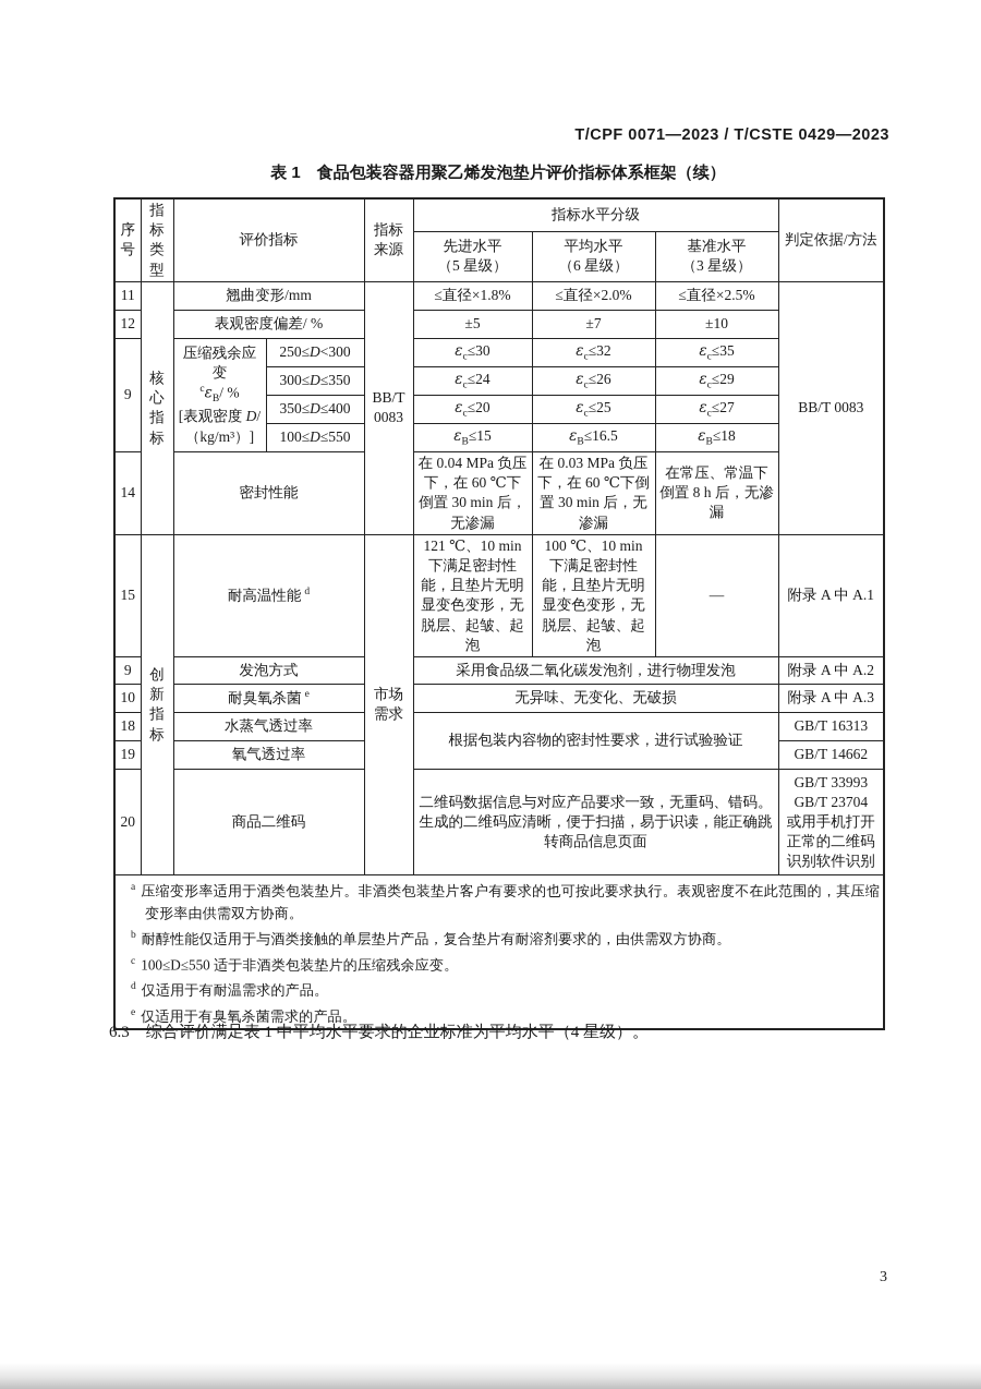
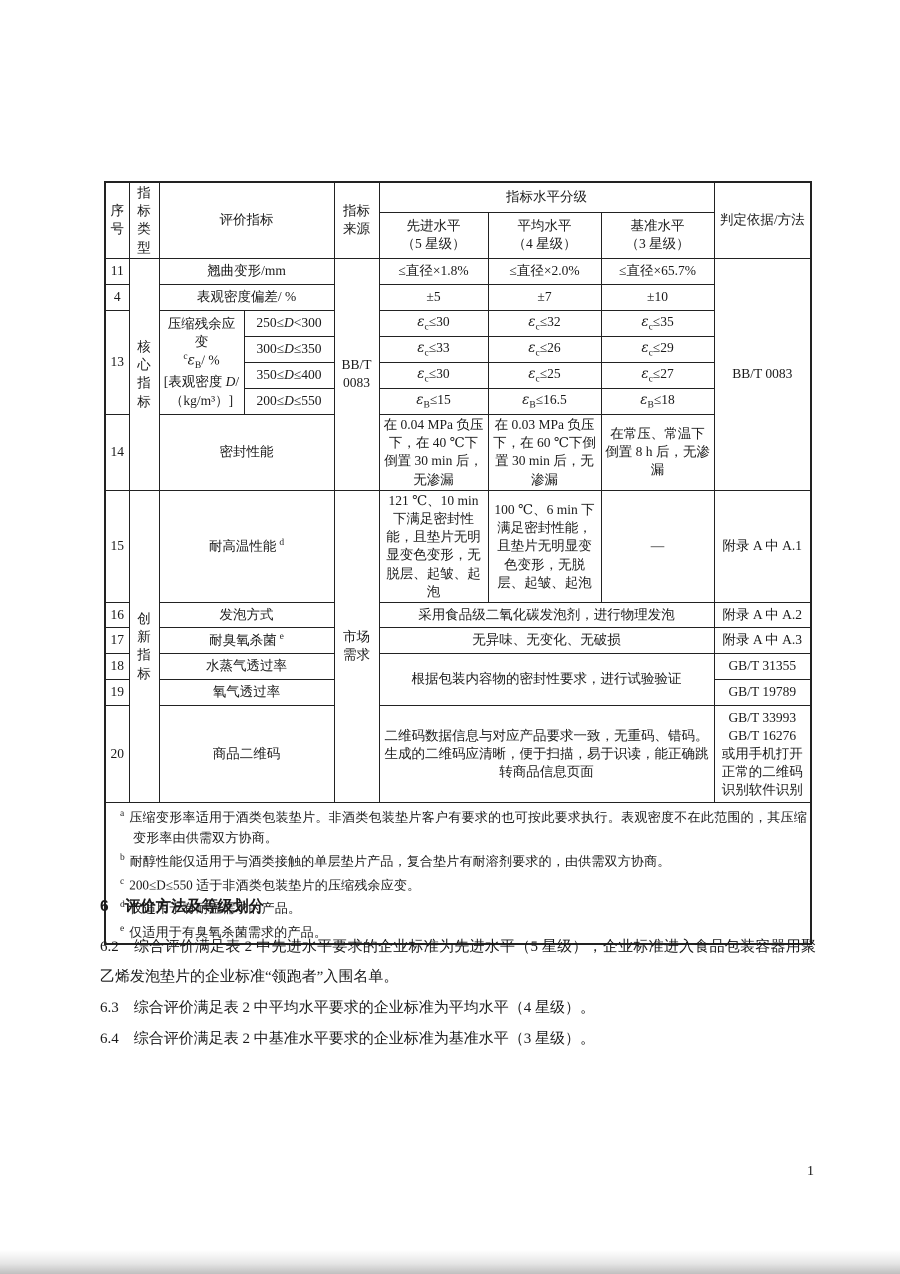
- T/CPF 0071—2023 / T/CSTE 0429—2023
- 表 1 食品包装容器用聚乙烯发泡垫片评价指标体系框架（续）
  序号	指标类型	评价指标	指标来源	指标水平分级	判定依据/方法
- 先进水平（5 星级）	平均水平（6 星级）	基准水平（3 星级）
+ 先进水平（5 星级）	平均水平（4 星级）	基准水平（3 星级）
- 11	核心指标	翘曲变形/mm	BB/T 0083	≤直径×1.8%	≤直径×2.0%	≤直径×2.5%	BB/T 0083
+ 11	核心指标	翘曲变形/mm	BB/T 0083	≤直径×1.8%	≤直径×2.0%	≤直径×65.7%	BB/T 0083
- 12	表观密度偏差/ %	±5	±7	±10
+ 4	表观密度偏差/ %	±5	±7	±10
- 9	压缩残余应变 cεB/ % [表观密度 D/ （kg/m³）]	250≤D<300	εc≤30	εc≤32	εc≤35
+ 13	压缩残余应变 cεB/ % [表观密度 D/ （kg/m³）]	250≤D<300	εc≤30	εc≤32	εc≤35
- 300≤D≤350	εc≤24	εc≤26	εc≤29
+ 300≤D≤350	εc≤33	εc≤26	εc≤29
- 350≤D≤400	εc≤20	εc≤25	εc≤27
+ 350≤D≤400	εc≤30	εc≤25	εc≤27
- 100≤D≤550	εB≤15	εB≤16.5	εB≤18
+ 200≤D≤550	εB≤15	εB≤16.5	εB≤18
- 14	密封性能	在 0.04 MPa 负压下，在 60 ℃下倒置 30 min 后，无渗漏	在 0.03 MPa 负压下，在 60 ℃下倒置 30 min 后，无渗漏	在常压、常温下倒置 8 h 后，无渗漏
+ 14	密封性能	在 0.04 MPa 负压下，在 40 ℃下倒置 30 min 后，无渗漏	在 0.03 MPa 负压下，在 60 ℃下倒置 30 min 后，无渗漏	在常压、常温下倒置 8 h 后，无渗漏
- 15	创新指标	耐高温性能 d	市场需求	121 ℃、10 min 下满足密封性能，且垫片无明显变色变形，无脱层、起皱、起泡	100 ℃、10 min 下满足密封性能，且垫片无明显变色变形，无脱层、起皱、起泡	—	附录 A 中 A.1
+ 15	创新指标	耐高温性能 d	市场需求	121 ℃、10 min 下满足密封性能，且垫片无明显变色变形，无脱层、起皱、起泡	100 ℃、6 min 下满足密封性能，且垫片无明显变色变形，无脱层、起皱、起泡	—	附录 A 中 A.1
- 9	发泡方式	采用食品级二氧化碳发泡剂，进行物理发泡	附录 A 中 A.2
+ 16	发泡方式	采用食品级二氧化碳发泡剂，进行物理发泡	附录 A 中 A.2
- 10	耐臭氧杀菌 e	无异味、无变化、无破损	附录 A 中 A.3
+ 17	耐臭氧杀菌 e	无异味、无变化、无破损	附录 A 中 A.3
- 18	水蒸气透过率	根据包装内容物的密封性要求，进行试验验证	GB/T 16313
+ 18	水蒸气透过率	根据包装内容物的密封性要求，进行试验验证	GB/T 31355
- 19	氧气透过率	GB/T 14662
+ 19	氧气透过率	GB/T 19789
- 20	商品二维码	二维码数据信息与对应产品要求一致，无重码、错码。生成的二维码应清晰，便于扫描，易于识读，能正确跳转商品信息页面	GB/T 33993 GB/T 23704 或用手机打开正常的二维码识别软件识别
+ 20	商品二维码	二维码数据信息与对应产品要求一致，无重码、错码。生成的二维码应清晰，便于扫描，易于识读，能正确跳转商品信息页面	GB/T 33993 GB/T 16276 或用手机打开正常的二维码识别软件识别
- a 压缩变形率适用于酒类包装垫片。非酒类包装垫片客户有要求的也可按此要求执行。表观密度不在此范围的，其压缩变形率由供需双方协商。 b 耐醇性能仅适用于与酒类接触的单层垫片产品，复合垫片有耐溶剂要求的，由供需双方协商。 c 100≤D≤550 适于非酒类包装垫片的压缩残余应变。 d 仅适用于有耐温需求的产品。 e 仅适用于有臭氧杀菌需求的产品。
+ a 压缩变形率适用于酒类包装垫片。非酒类包装垫片客户有要求的也可按此要求执行。表观密度不在此范围的，其压缩变形率由供需双方协商。 b 耐醇性能仅适用于与酒类接触的单层垫片产品，复合垫片有耐溶剂要求的，由供需双方协商。 c 200≤D≤550 适于非酒类包装垫片的压缩残余应变。 d 仅适用于有耐温需求的产品。 e 仅适用于有臭氧杀菌需求的产品。
+ 6 评价方法及等级划分
+ 6.2 综合评价满足表 2 中先进水平要求的企业标准为先进水平（5 星级），企业标准进入食品包装容器用聚乙烯发泡垫片的企业标准“领跑者”入围名单。
- 6.3 综合评价满足表 1 中平均水平要求的企业标准为平均水平（4 星级）。
+ 6.3 综合评价满足表 2 中平均水平要求的企业标准为平均水平（4 星级）。
+ 6.4 综合评价满足表 2 中基准水平要求的企业标准为基准水平（3 星级）。
- 3
+ 1
